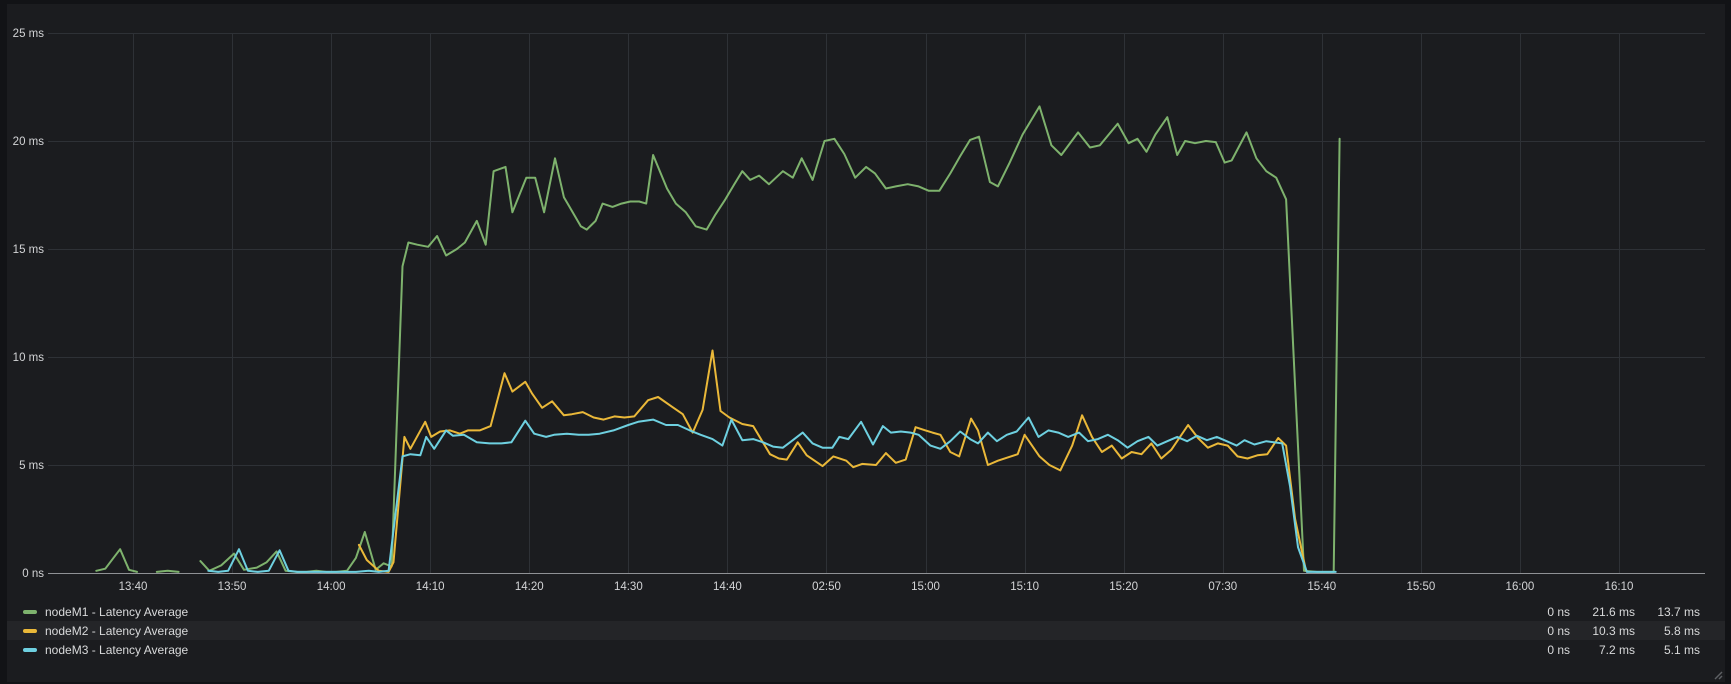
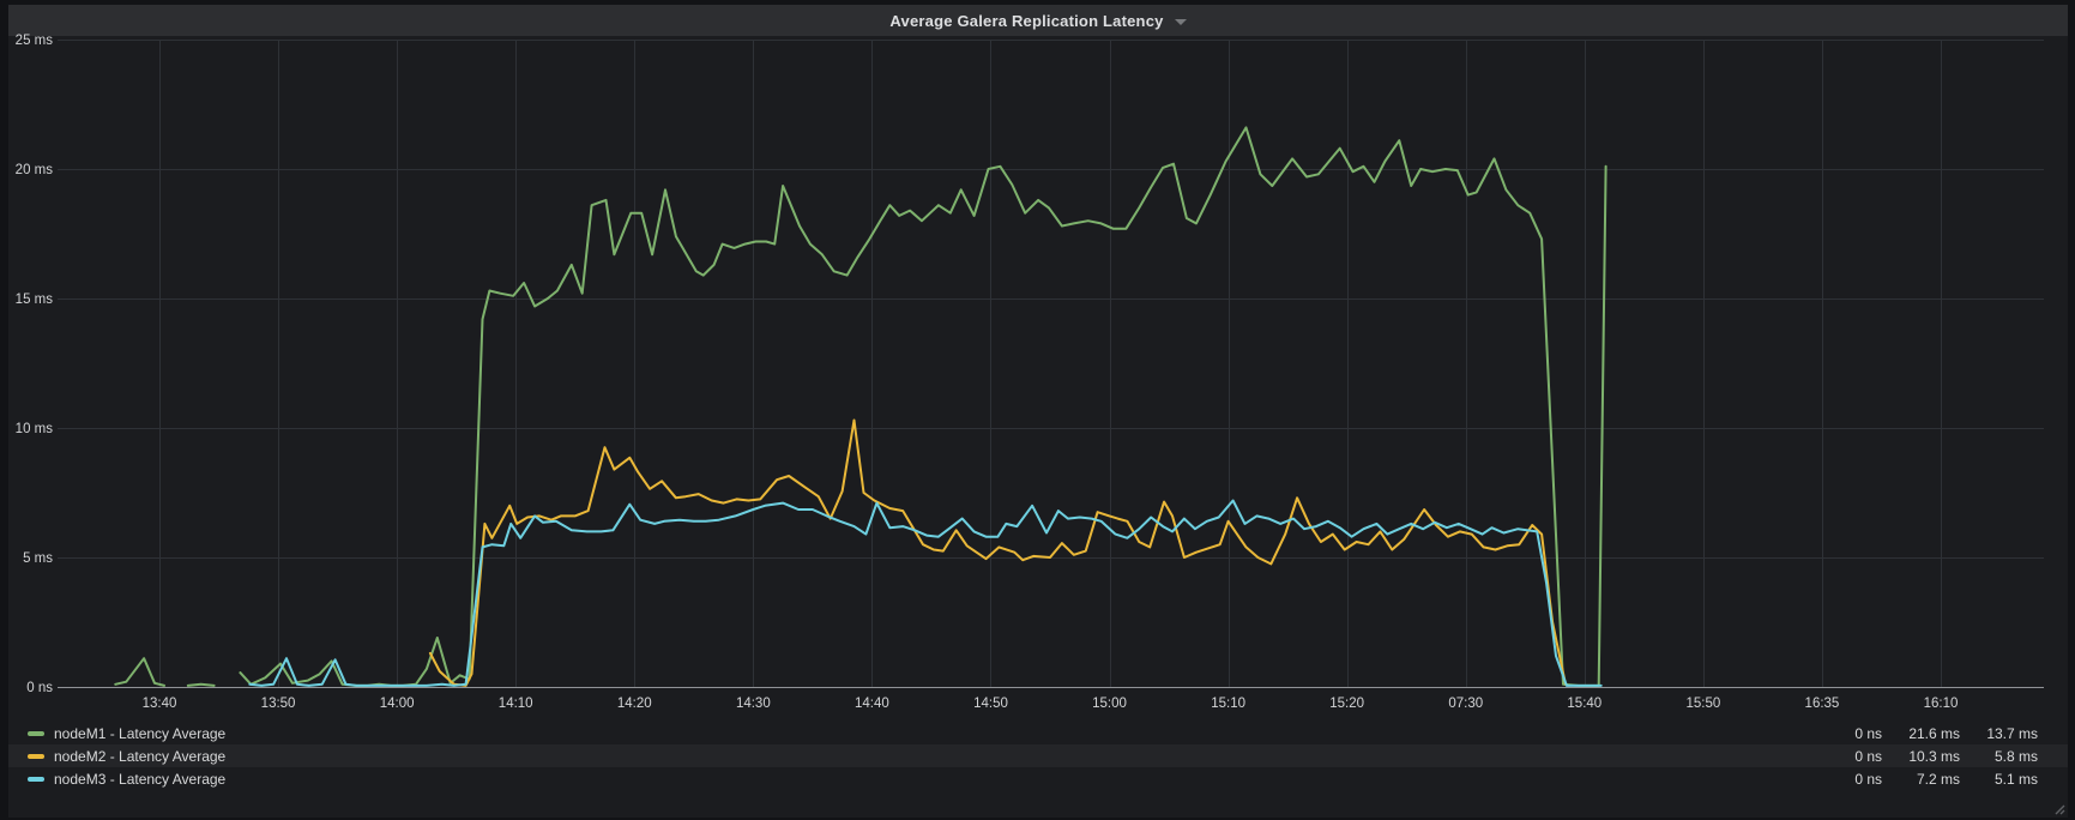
+ Average Galera Replication Latency
  13:40
  13:50
  14:00
  14:10
  14:20
  14:30
  14:40
- 02:50
+ 14:50
  15:00
  15:10
  15:20
  07:30
  15:40
  15:50
- 16:00
+ 16:35
  16:10
  0 ns
  5 ms
  10 ms
  15 ms
  20 ms
  25 ms
  nodeM1 - Latency Average
  0 ns
  21.6 ms
  13.7 ms
  nodeM2 - Latency Average
  0 ns
  10.3 ms
  5.8 ms
  nodeM3 - Latency Average
  0 ns
  7.2 ms
  5.1 ms
